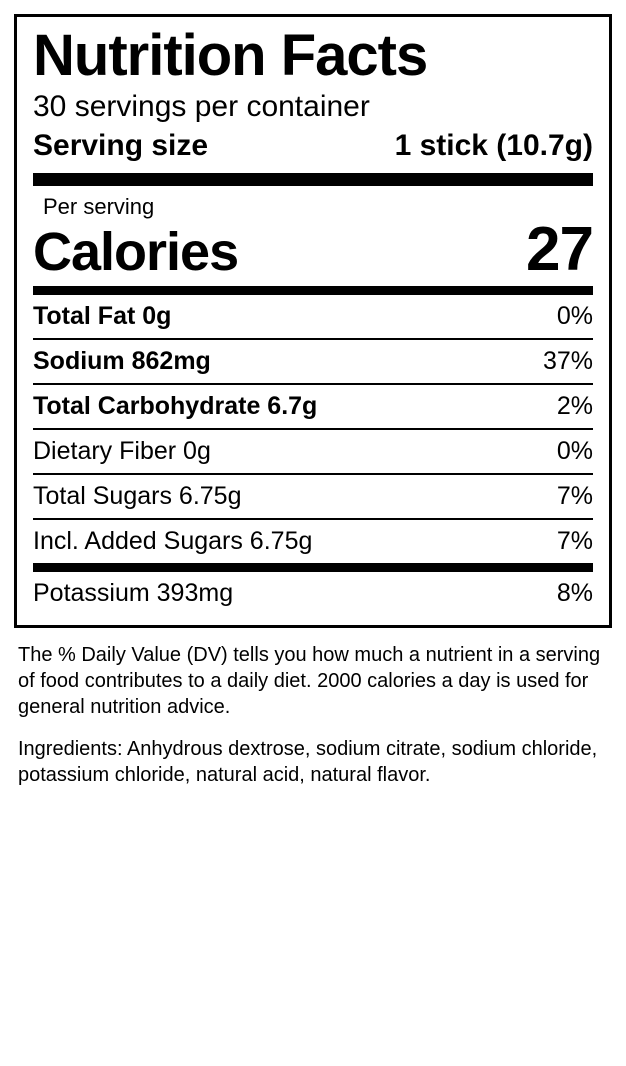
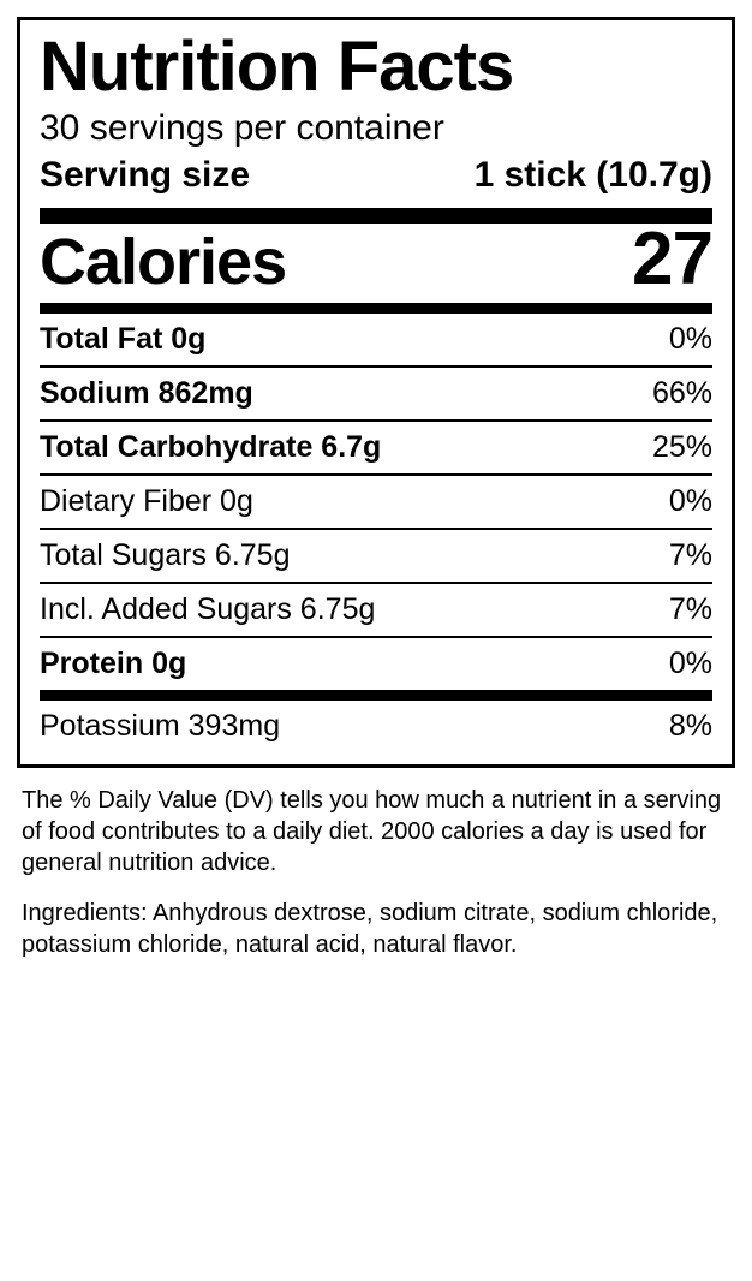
  Nutrition Facts
  30 servings per container
  Serving size
  1 stick (10.7g)
- Per serving
  Calories
  27
  Total Fat 0g	0%
- Sodium 862mg	37%
+ Sodium 862mg	66%
- Total Carbohydrate 6.7g	2%
+ Total Carbohydrate 6.7g	25%
  Dietary Fiber 0g	0%
  Total Sugars 6.75g	7%
  Incl. Added Sugars 6.75g	7%
+ Protein 0g	0%
  Potassium 393mg	8%
  The % Daily Value (DV) tells you how much a nutrient in a serving of food contributes to a daily diet. 2000 calories a day is used for general nutrition advice.
  Ingredients: Anhydrous dextrose, sodium citrate, sodium chloride, potassium chloride, natural acid, natural flavor.
